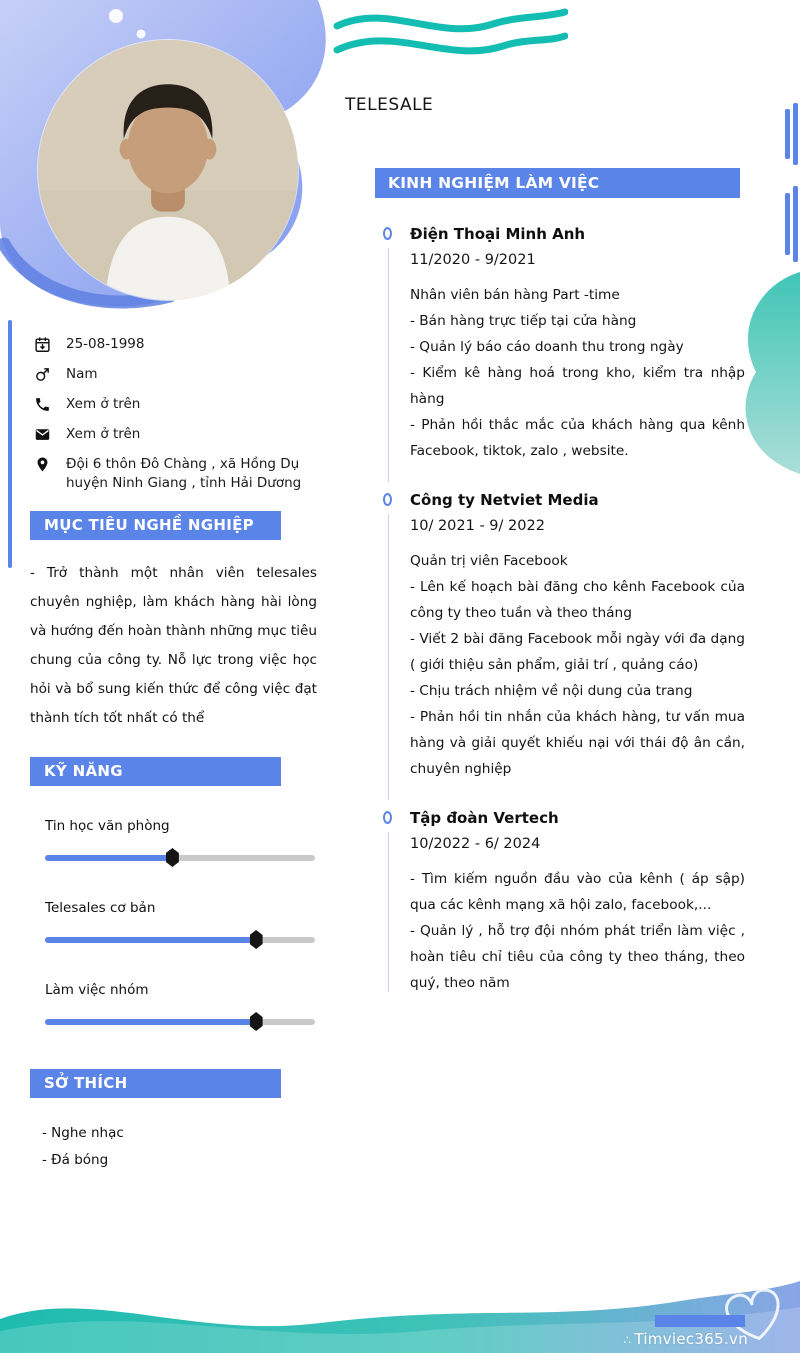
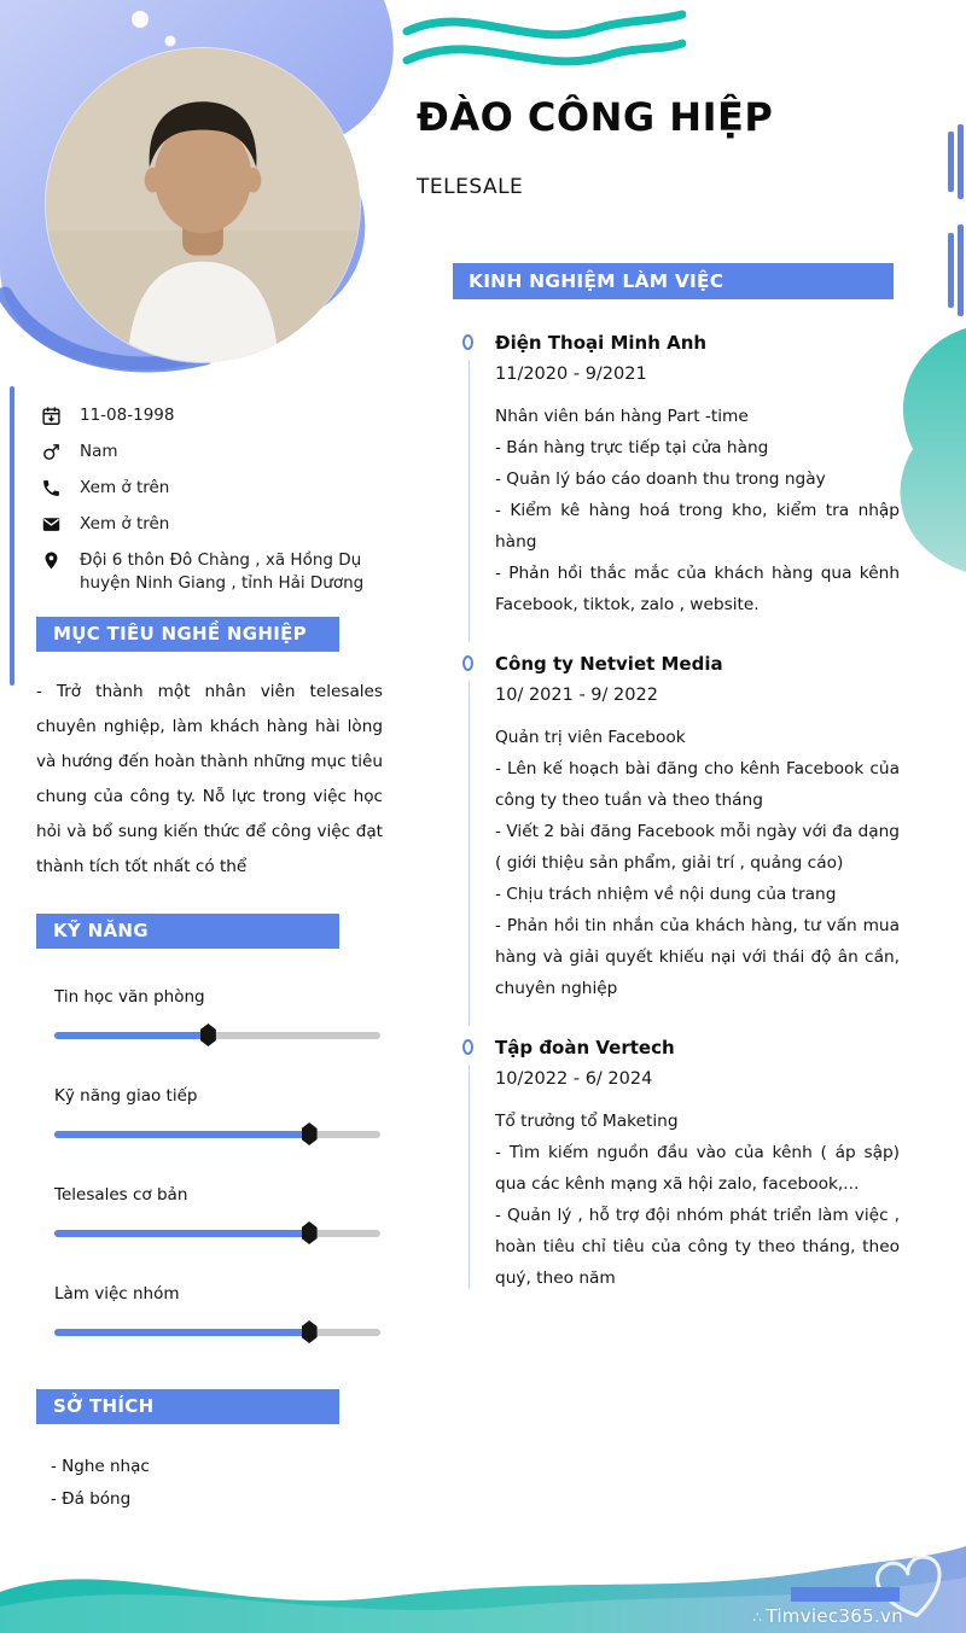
- 25-08-1998
+ 11-08-1998
  Nam
  Xem ở trên
  Xem ở trên
  Đội 6 thôn Đô Chàng , xã Hồng Dụ huyện Ninh Giang , tỉnh Hải Dương
  MỤC TIÊU NGHỀ NGHIỆP
  - Trở thành một nhân viên telesales chuyên nghiệp, làm khách hàng hài lòng và hướng đến hoàn thành những mục tiêu chung của công ty. Nỗ lực trong việc học hỏi và bổ sung kiến thức để công việc đạt thành tích tốt nhất có thể
  KỸ NĂNG
  Tin học văn phòng
+ Kỹ năng giao tiếp
  Telesales cơ bản
  Làm việc nhóm
  SỞ THÍCH
  - Nghe nhạc
  - Đá bóng
+ ĐÀO CÔNG HIỆP
  TELESALE
  KINH NGHIỆM LÀM VIỆC
  Điện Thoại Minh Anh
  11/2020 - 9/2021
  Nhân viên bán hàng Part -time
  - Bán hàng trực tiếp tại cửa hàng
  - Quản lý báo cáo doanh thu trong ngày
  - Kiểm kê hàng hoá trong kho, kiểm tra nhập hàng
  - Phản hồi thắc mắc của khách hàng qua kênh Facebook, tiktok, zalo , website.
  Công ty Netviet Media
  10/ 2021 - 9/ 2022
  Quản trị viên Facebook
  - Lên kế hoạch bài đăng cho kênh Facebook của công ty theo tuần và theo tháng
  - Viết 2 bài đăng Facebook mỗi ngày với đa dạng ( giới thiệu sản phẩm, giải trí , quảng cáo)
  - Chịu trách nhiệm về nội dung của trang
  - Phản hồi tin nhắn của khách hàng, tư vấn mua hàng và giải quyết khiếu nại với thái độ ân cần, chuyên nghiệp
  Tập đoàn Vertech
  10/2022 - 6/ 2024
+ Tổ trưởng tổ Maketing
  - Tìm kiếm nguồn đầu vào của kênh ( áp sập) qua các kênh mạng xã hội zalo, facebook,...
  - Quản lý , hỗ trợ đội nhóm phát triển làm việc , hoàn tiêu chỉ tiêu của công ty theo tháng, theo quý, theo năm
  ∴ Timviec365.vn
